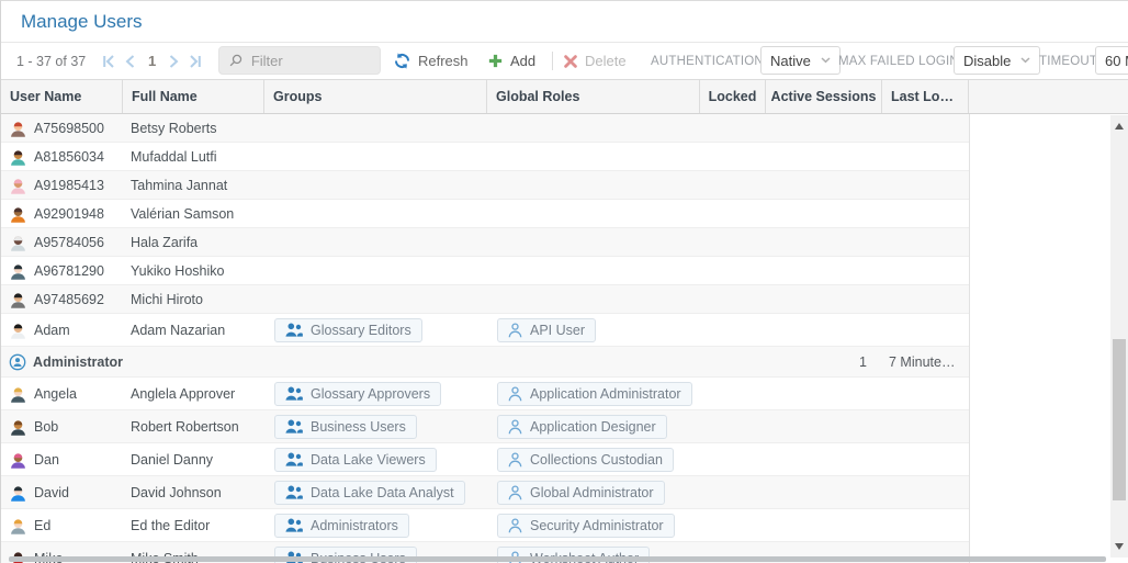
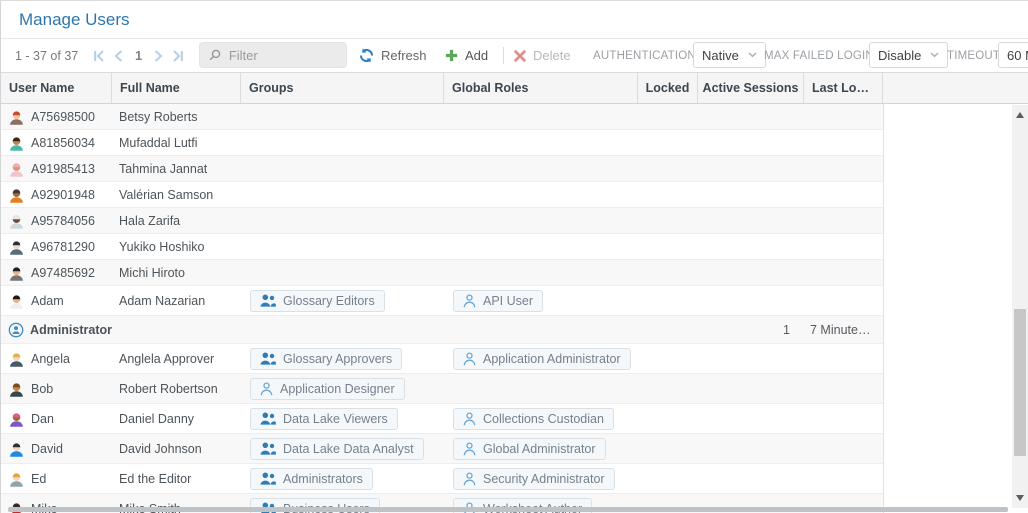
  Manage Users
  1 - 37 of 37
  1
  Filter
  Refresh
  Add
  Delete
  AUTHENTICATION
  Native
  MAX FAILED LOGI
  Disable
  TIMEOUT
  User Name
  Full Name
  Groups
  Global Roles
  Locked
  Active Sessions
  Last Lo…
  A75698500
  Betsy Roberts
  A81856034
  Mufaddal Lutfi
  A91985413
  Tahmina Jannat
  A92901948
  Valérian Samson
  A95784056
  Hala Zarifa
  A96781290
  Yukiko Hoshiko
  A97485692
  Michi Hiroto
  Adam
  Adam Nazarian
  Glossary Editors
  API User
  Administrator
  1
  7 Minute…
  Angela
  Anglela Approver
  Glossary Approvers
  Application Administrator
  Bob
  Robert Robertson
- Business Users
  Application Designer
  Dan
  Daniel Danny
  Data Lake Viewers
  Collections Custodian
  David
  David Johnson
  Data Lake Data Analyst
  Global Administrator
  Ed
  Ed the Editor
  Administrators
  Security Administrator
